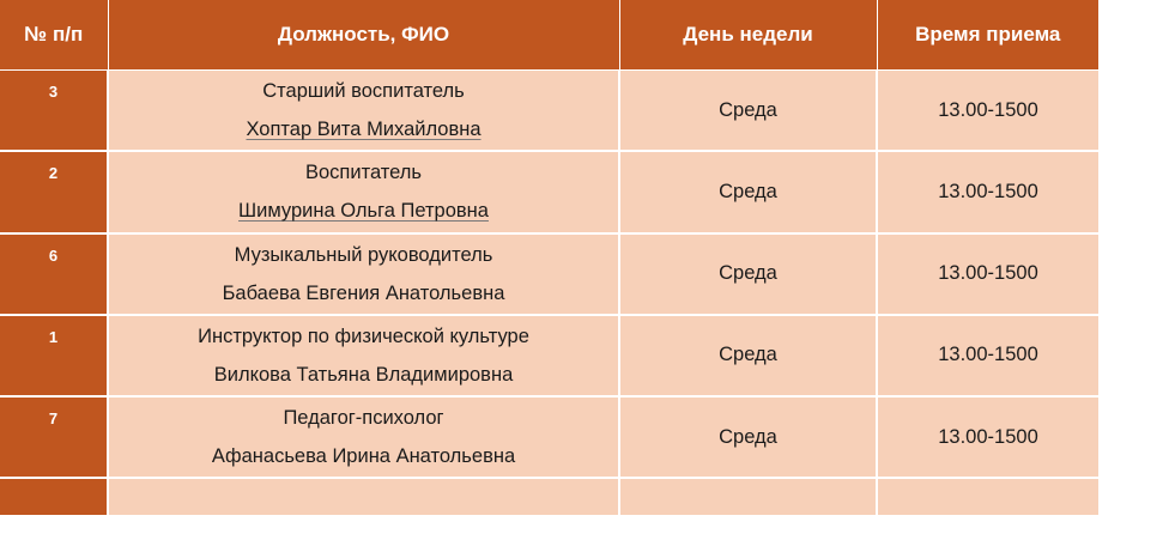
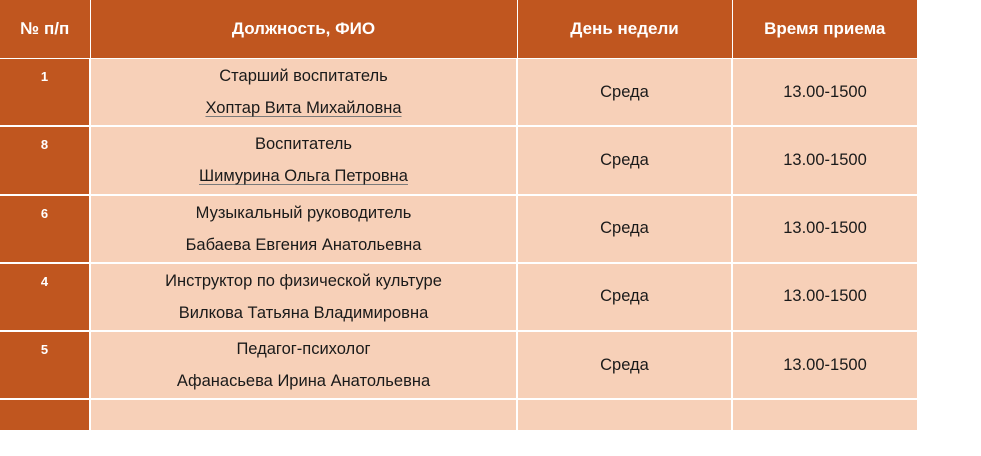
  № п/п	Должность, ФИО	День недели	Время приема
- 3	Старший воспитатель Хоптар Вита Михайловна	Среда	13.00-1500
+ 1	Старший воспитатель Хоптар Вита Михайловна	Среда	13.00-1500
- 2	Воспитатель Шимурина Ольга Петровна	Среда	13.00-1500
+ 8	Воспитатель Шимурина Ольга Петровна	Среда	13.00-1500
  6	Музыкальный руководитель Бабаева Евгения Анатольевна	Среда	13.00-1500
- 1	Инструктор по физической культуре Вилкова Татьяна Владимировна	Среда	13.00-1500
+ 4	Инструктор по физической культуре Вилкова Татьяна Владимировна	Среда	13.00-1500
- 7	Педагог-психолог Афанасьева Ирина Анатольевна	Среда	13.00-1500
+ 5	Педагог-психолог Афанасьева Ирина Анатольевна	Среда	13.00-1500
